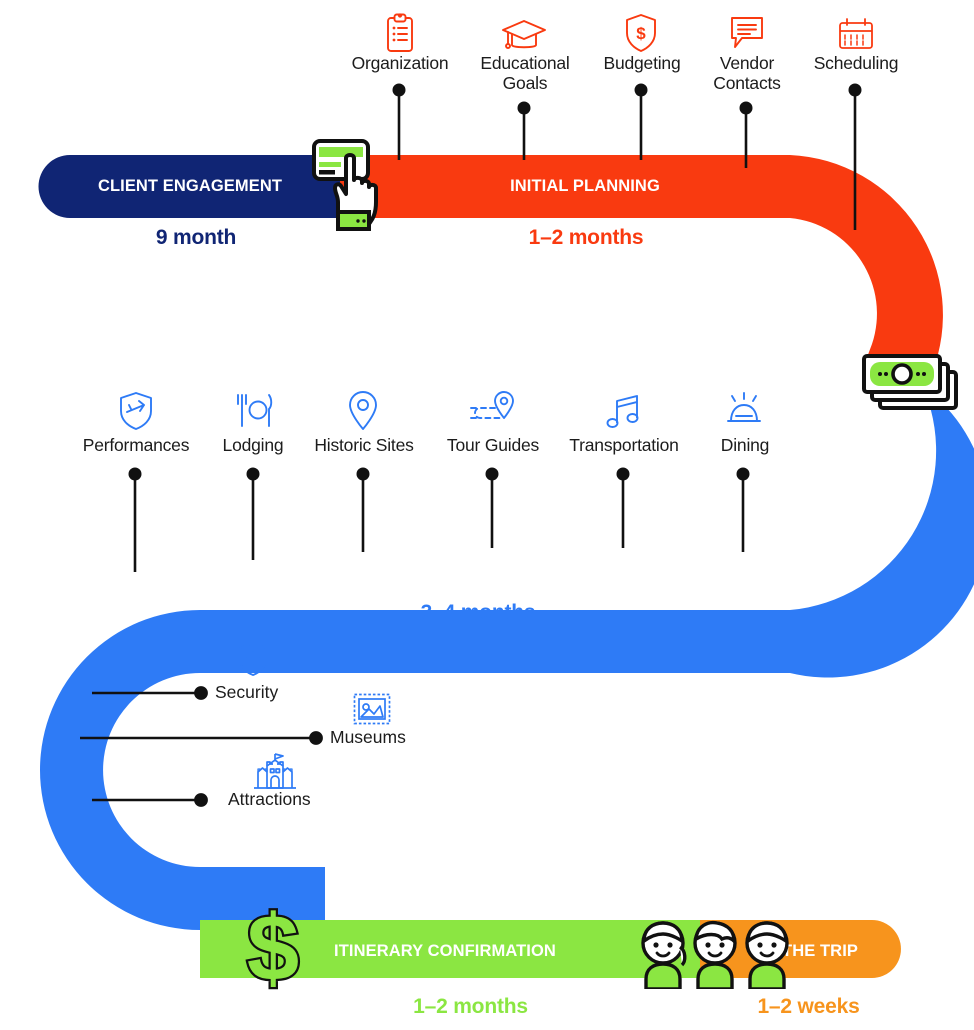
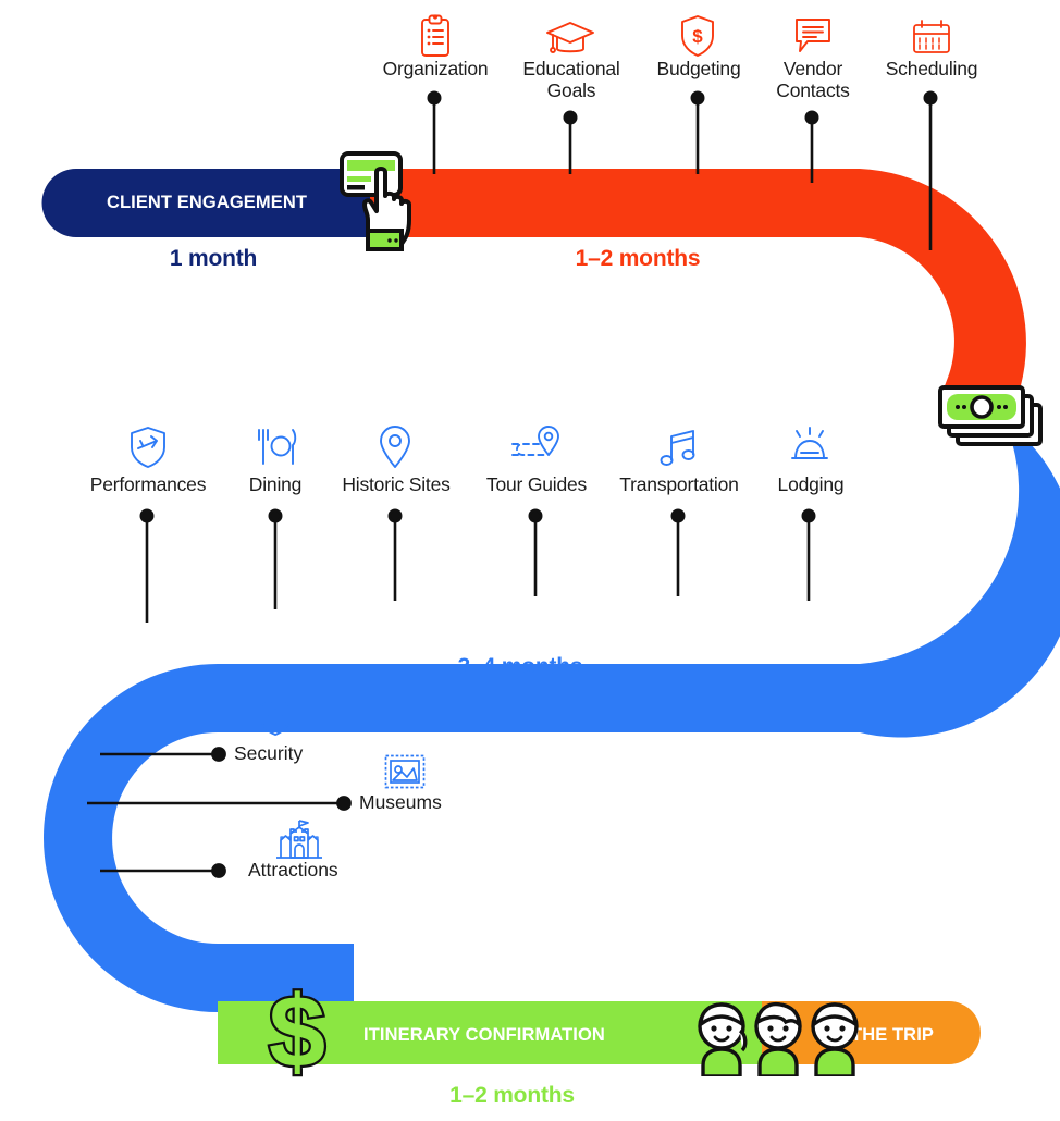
  CLIENT ENGAGEMENT
- INITIAL PLANNING
  ITINERARY CONFIRMATION
  HE TRIP
- 9 month
+ 1 month
  1–2 months
  3–4 months
  1–2 months
- 1–2 weeks
  $
  Organization
  Educational
  Goals
  Budgeting
  Vendor
  Contacts
  Scheduling
  Performances
- Lodging
+ Dining
  Historic Sites
  Tour Guides
  Transportation
- Dining
+ Lodging
  Security
  Museums
  Attractions
  $
